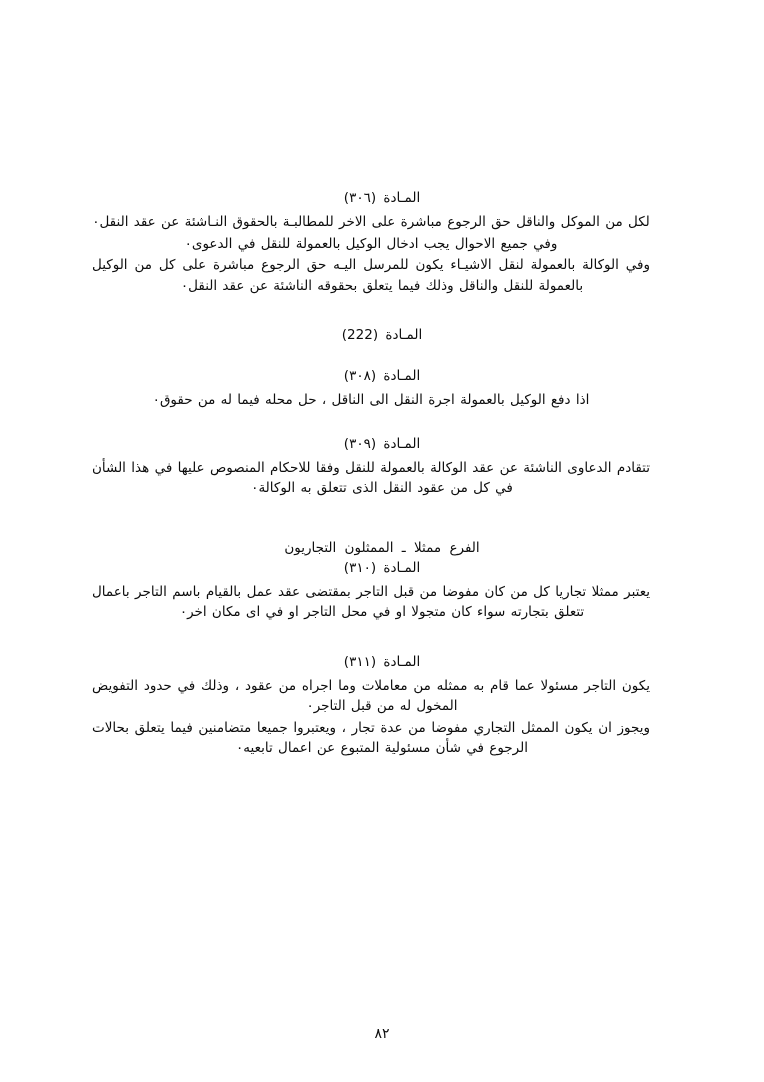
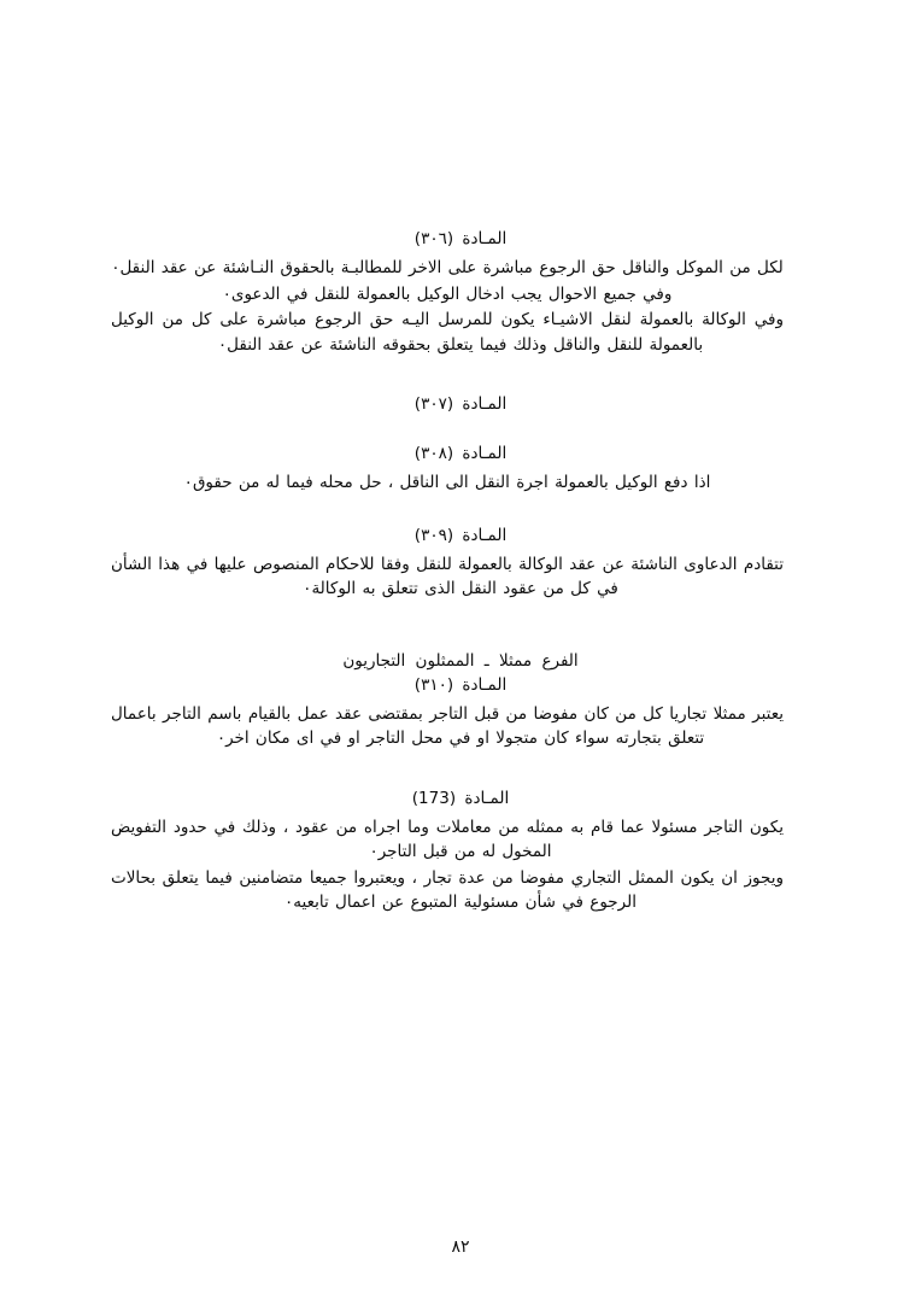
  المـادة (٣٠٦)
  لكل من الموكل والناقل حق الرجوع مباشرة على الاخر للمطالبـة بالحقوق النـاشئة عن عقد النقل٠
  وفي جميع الاحوال يجب ادخال الوكيل بالعمولة للنقل في الدعوى٠
  وفي الوكالة بالعمولة لنقل الاشيـاء يكون للمرسل اليـه حق الرجوع مباشرة على كل من الوكيل بالعمولة للنقل والناقل وذلك فيما يتعلق بحقوقه الناشئة عن عقد النقل٠
- المـادة (222)
+ المـادة (٣٠٧)
  المـادة (٣٠٨)
  اذا دفع الوكيل بالعمولة اجرة النقل الى الناقل ، حل محله فيما له من حقوق٠
  المـادة (٣٠٩)
  تتقادم الدعاوى الناشئة عن عقد الوكالة بالعمولة للنقل وفقا للاحكام المنصوص عليها في هذا الشأن في كل من عقود النقل الذى تتعلق به الوكالة٠
  الفرع ممثلا ـ الممثلون التجاريون
  المـادة (٣١٠)
  يعتبر ممثلا تجاريا كل من كان مفوضا من قبل التاجر بمقتضى عقد عمل بالقيام باسم التاجر باعمال تتعلق بتجارته سواء كان متجولا او في محل التاجر او في اى مكان اخر٠
- المـادة (٣١١)
+ المـادة (173)
  يكون التاجر مسئولا عما قام به ممثله من معاملات وما اجراه من عقود ، وذلك في حدود التفويض المخول له من قبل التاجر٠
  ويجوز ان يكون الممثل التجاري مفوضا من عدة تجار ، ويعتبروا جميعا متضامنين فيما يتعلق بحالات الرجوع في شأن مسئولية المتبوع عن اعمال تابعيه٠
  ٨٢
